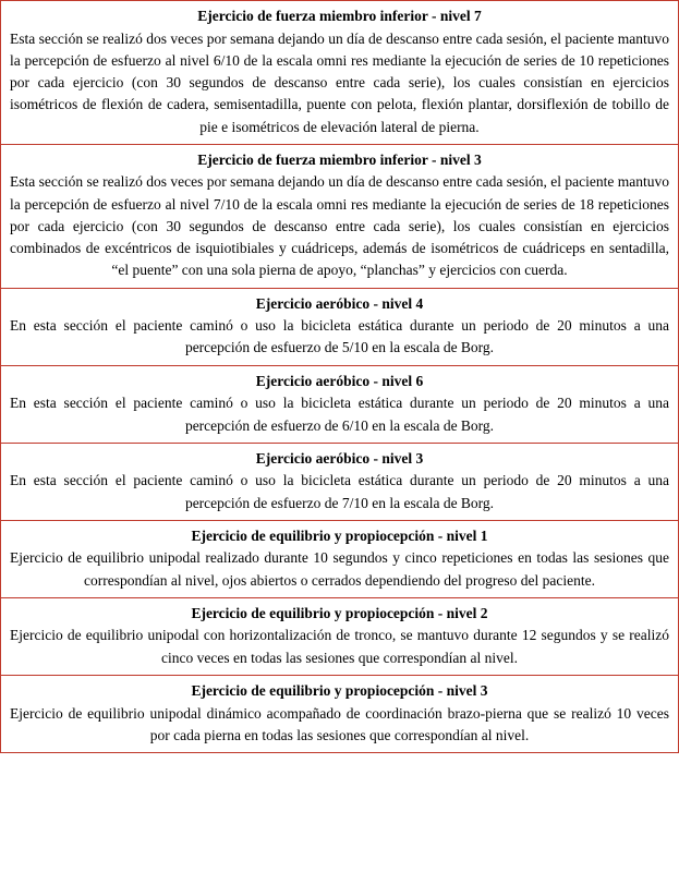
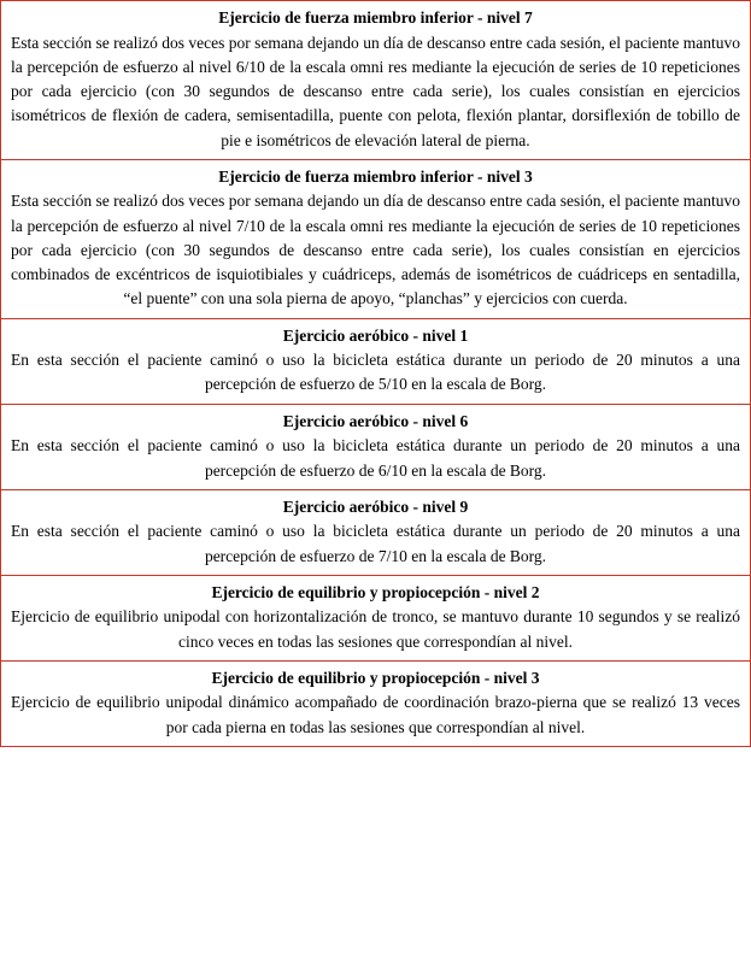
  Ejercicio de fuerza miembro inferior - nivel 7 Esta sección se realizó dos veces por semana dejando un día de descanso entre cada sesión, el paciente mantuvo la percepción de esfuerzo al nivel 6/10 de la escala omni res mediante la ejecución de series de 10 repeticiones por cada ejercicio (con 30 segundos de descanso entre cada serie), los cuales consistían en ejercicios isométricos de flexión de cadera, semisentadilla, puente con pelota, flexión plantar, dorsiflexión de tobillo de pie e isométricos de elevación lateral de pierna.
- Ejercicio de fuerza miembro inferior - nivel 3 Esta sección se realizó dos veces por semana dejando un día de descanso entre cada sesión, el paciente mantuvo la percepción de esfuerzo al nivel 7/10 de la escala omni res mediante la ejecución de series de 18 repeticiones por cada ejercicio (con 30 segundos de descanso entre cada serie), los cuales consistían en ejercicios combinados de excéntricos de isquiotibiales y cuádriceps, además de isométricos de cuádriceps en sentadilla, “el puente” con una sola pierna de apoyo, “planchas” y ejercicios con cuerda.
+ Ejercicio de fuerza miembro inferior - nivel 3 Esta sección se realizó dos veces por semana dejando un día de descanso entre cada sesión, el paciente mantuvo la percepción de esfuerzo al nivel 7/10 de la escala omni res mediante la ejecución de series de 10 repeticiones por cada ejercicio (con 30 segundos de descanso entre cada serie), los cuales consistían en ejercicios combinados de excéntricos de isquiotibiales y cuádriceps, además de isométricos de cuádriceps en sentadilla, “el puente” con una sola pierna de apoyo, “planchas” y ejercicios con cuerda.
- Ejercicio aeróbico - nivel 4 En esta sección el paciente caminó o uso la bicicleta estática durante un periodo de 20 minutos a una percepción de esfuerzo de 5/10 en la escala de Borg.
+ Ejercicio aeróbico - nivel 1 En esta sección el paciente caminó o uso la bicicleta estática durante un periodo de 20 minutos a una percepción de esfuerzo de 5/10 en la escala de Borg.
  Ejercicio aeróbico - nivel 6 En esta sección el paciente caminó o uso la bicicleta estática durante un periodo de 20 minutos a una percepción de esfuerzo de 6/10 en la escala de Borg.
- Ejercicio aeróbico - nivel 3 En esta sección el paciente caminó o uso la bicicleta estática durante un periodo de 20 minutos a una percepción de esfuerzo de 7/10 en la escala de Borg.
+ Ejercicio aeróbico - nivel 9 En esta sección el paciente caminó o uso la bicicleta estática durante un periodo de 20 minutos a una percepción de esfuerzo de 7/10 en la escala de Borg.
- Ejercicio de equilibrio y propiocepción - nivel 1 Ejercicio de equilibrio unipodal realizado durante 10 segundos y cinco repeticiones en todas las sesiones que correspondían al nivel, ojos abiertos o cerrados dependiendo del progreso del paciente.
- Ejercicio de equilibrio y propiocepción - nivel 2 Ejercicio de equilibrio unipodal con horizontalización de tronco, se mantuvo durante 12 segundos y se realizó cinco veces en todas las sesiones que correspondían al nivel.
+ Ejercicio de equilibrio y propiocepción - nivel 2 Ejercicio de equilibrio unipodal con horizontalización de tronco, se mantuvo durante 10 segundos y se realizó cinco veces en todas las sesiones que correspondían al nivel.
- Ejercicio de equilibrio y propiocepción - nivel 3 Ejercicio de equilibrio unipodal dinámico acompañado de coordinación brazo-pierna que se realizó 10 veces por cada pierna en todas las sesiones que correspondían al nivel.
+ Ejercicio de equilibrio y propiocepción - nivel 3 Ejercicio de equilibrio unipodal dinámico acompañado de coordinación brazo-pierna que se realizó 13 veces por cada pierna en todas las sesiones que correspondían al nivel.
